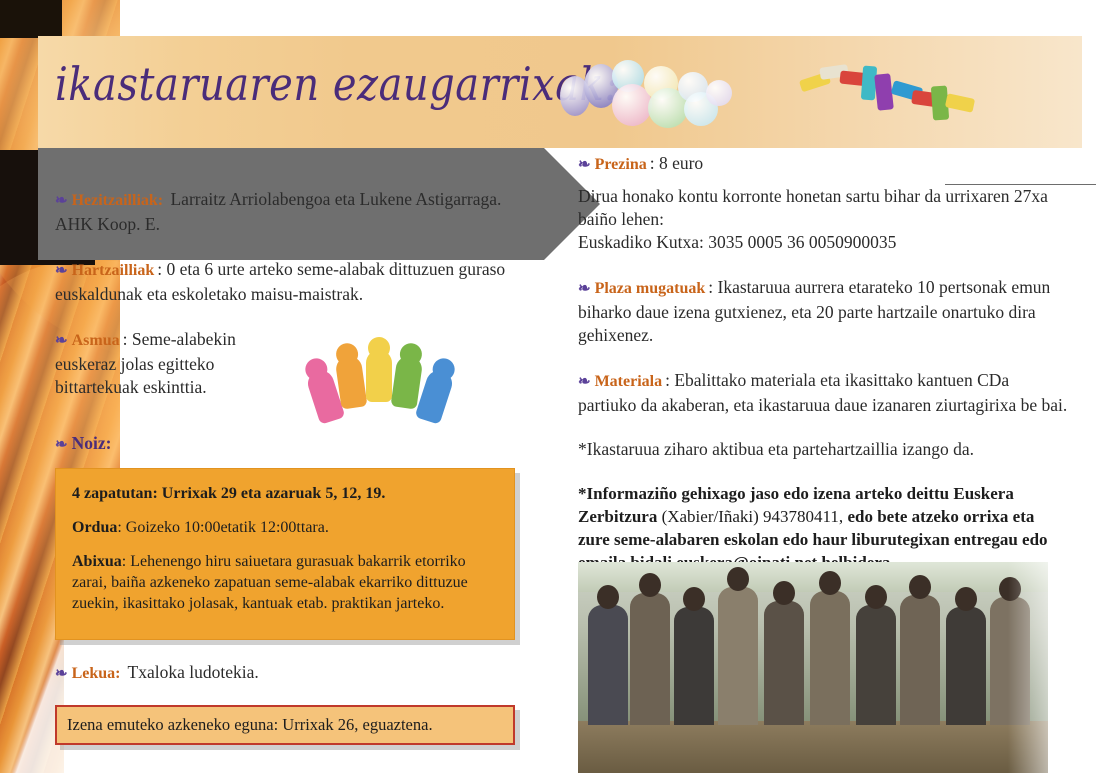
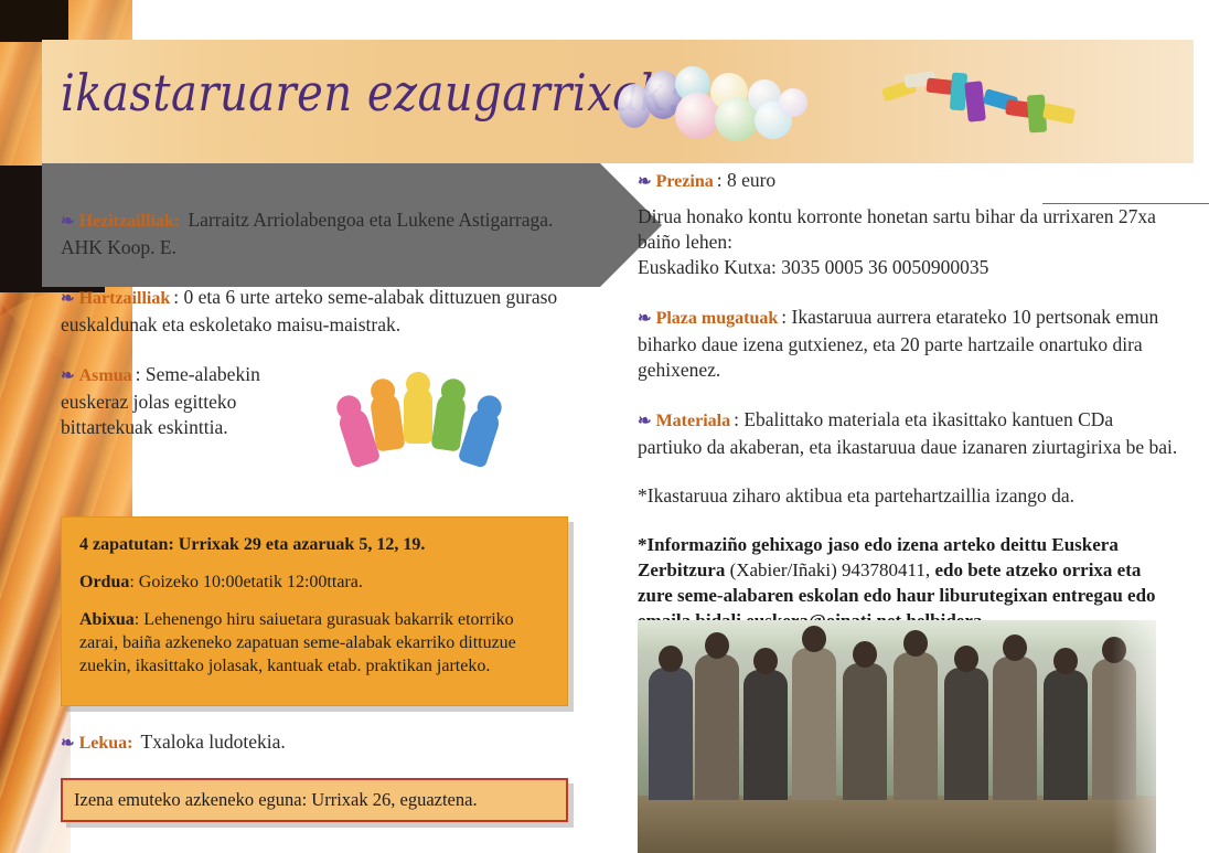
  ikastaruaren ezaugarrix
  ❧ Hezitzailliak: Larraitz Arriolabengoa eta Lukene Astigarraga. AHK Koop. E.
  ❧ Hartzailliak : 0 eta 6 urte arteko seme-alabak dittuzuen guraso euskaldunak eta eskoletako maisu-maistrak.
  ❧ Asmua : Seme-alabekin euskeraz jolas egitteko bittartekuak eskinttia.
- ❧ Noiz:
  4 zapatutan: Urrixak 29 eta azaruak 5, 12, 19.
  Ordua: Goizeko 10:00etatik 12:00ttara.
  Abixua: Lehenengo hiru saiuetara gurasuak bakarrik etorriko zarai, baiña azkeneko zapatuan seme-alabak ekarriko dittuzue zuekin, ikasittako jolasak, kantuak etab. praktikan jarteko.
  ❧ Lekua: Txaloka ludotekia.
  Izena emuteko azkeneko eguna: Urrixak 26, eguaztena.
  ❧ Prezina : 8 euro
  Dirua honako kontu korronte honetan sartu bihar da urrixaren 27xa baiño lehen:
  Euskadiko Kutxa: 3035 0005 36 0050900035
  ❧ Plaza mugatuak : Ikastaruua aurrera etarateko 10 pertsonak emun biharko daue izena gutxienez, eta 20 parte hartzaile onartuko dira gehixenez.
  ❧ Materiala : Ebalittako materiala eta ikasittako kantuen CDa partiuko da akaberan, eta ikastaruua daue izanaren ziurtagirixa be bai.
  *Ikastaruua ziharo aktibua eta partehartzaillia izango da.
  *Informaziño gehixago jaso edo izena arteko deittu Euskera Zerbitzura (Xabier/Iñaki) 943780411, edo bete atzeko orrixa eta zure seme-alabaren eskolan edo haur liburutegixan entregau edo
